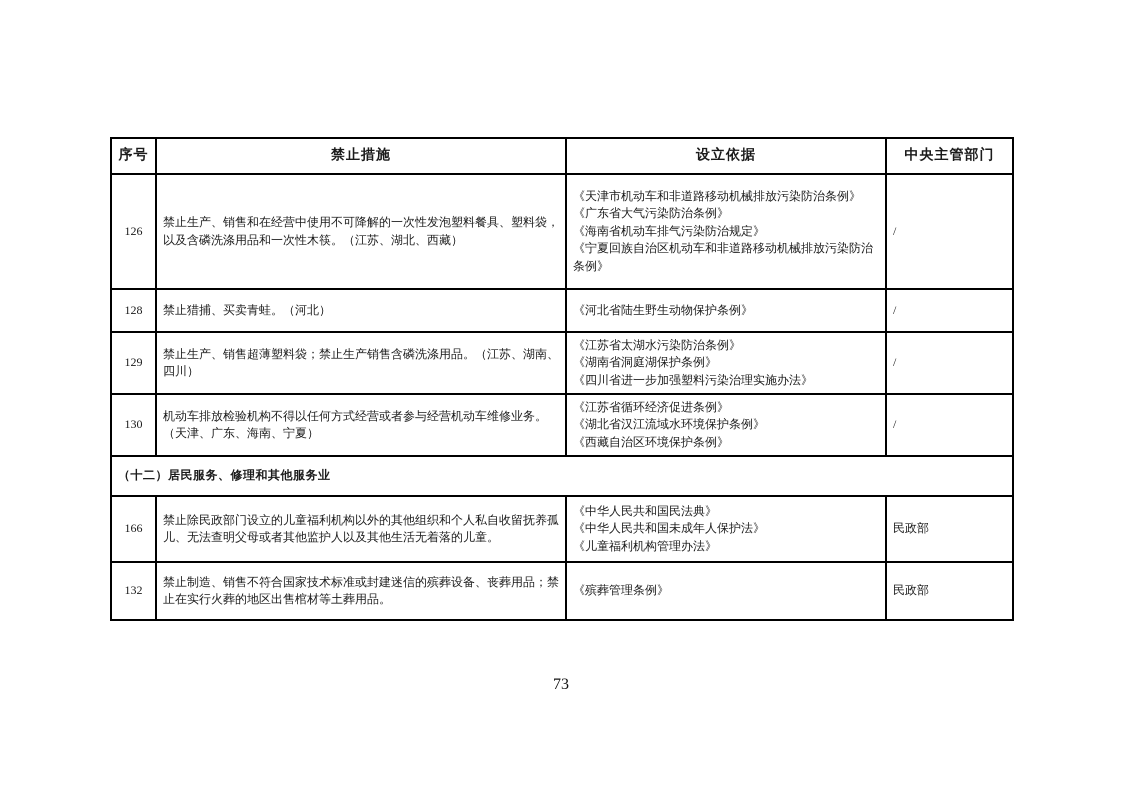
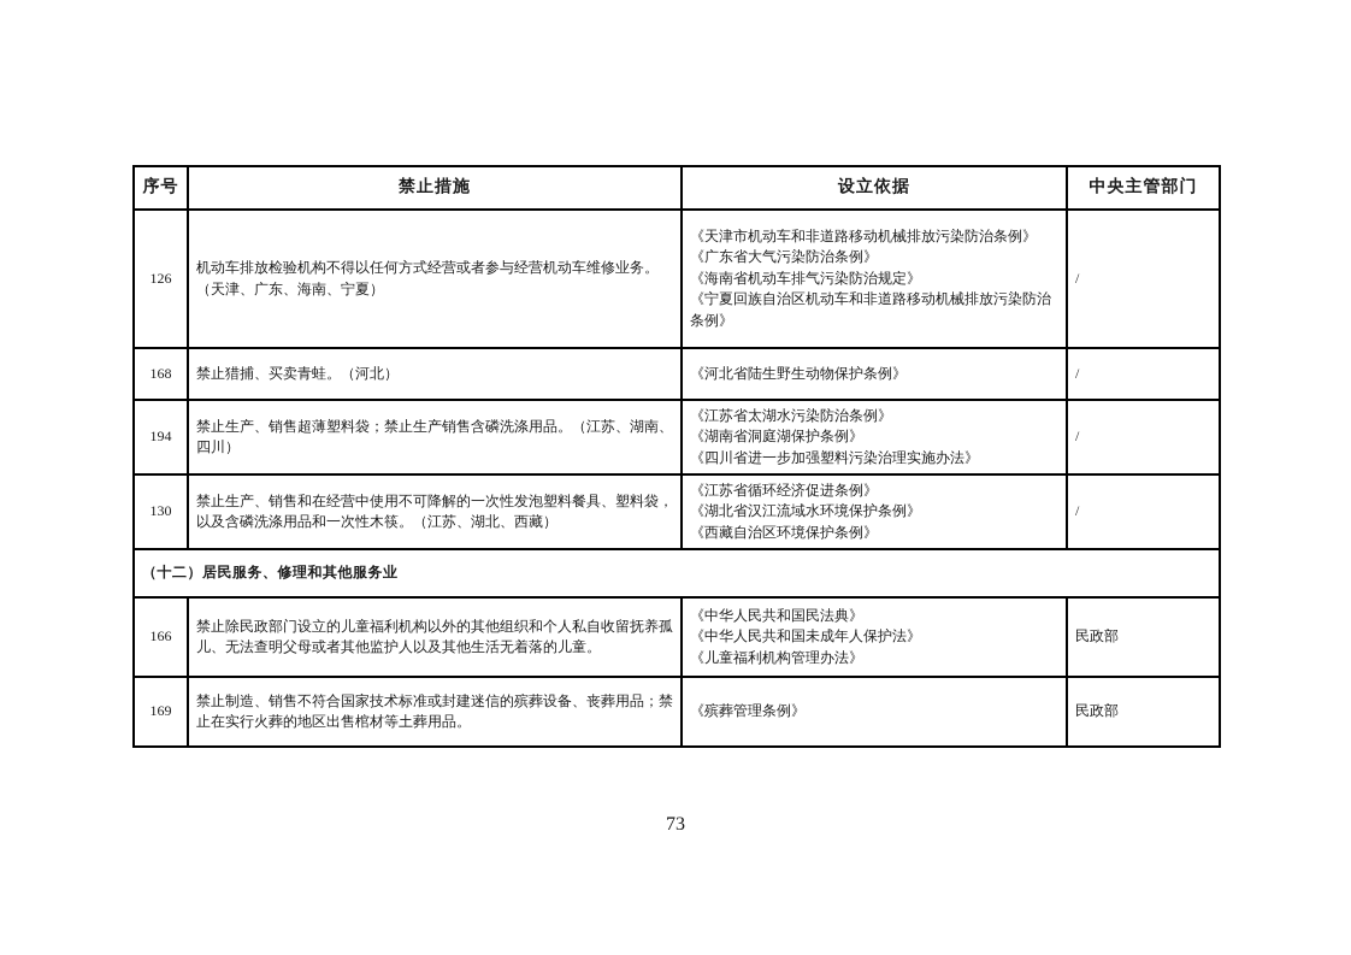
  序号	禁止措施	设立依据	中央主管部门
- 126	禁止生产、销售和在经营中使用不可降解的一次性发泡塑料餐具、塑料袋，以及含磷洗涤用品和一次性木筷。（江苏、湖北、西藏）	《天津市机动车和非道路移动机械排放污染防治条例》 《广东省大气污染防治条例》 《海南省机动车排气污染防治规定》 《宁夏回族自治区机动车和非道路移动机械排放污染防治条例》	/
+ 126	机动车排放检验机构不得以任何方式经营或者参与经营机动车维修业务。（天津、广东、海南、宁夏）	《天津市机动车和非道路移动机械排放污染防治条例》 《广东省大气污染防治条例》 《海南省机动车排气污染防治规定》 《宁夏回族自治区机动车和非道路移动机械排放污染防治条例》	/
- 128	禁止猎捕、买卖青蛙。（河北）	《河北省陆生野生动物保护条例》	/
+ 168	禁止猎捕、买卖青蛙。（河北）	《河北省陆生野生动物保护条例》	/
- 129	禁止生产、销售超薄塑料袋；禁止生产销售含磷洗涤用品。（江苏、湖南、四川）	《江苏省太湖水污染防治条例》 《湖南省洞庭湖保护条例》 《四川省进一步加强塑料污染治理实施办法》	/
+ 194	禁止生产、销售超薄塑料袋；禁止生产销售含磷洗涤用品。（江苏、湖南、四川）	《江苏省太湖水污染防治条例》 《湖南省洞庭湖保护条例》 《四川省进一步加强塑料污染治理实施办法》	/
- 130	机动车排放检验机构不得以任何方式经营或者参与经营机动车维修业务。（天津、广东、海南、宁夏）	《江苏省循环经济促进条例》 《湖北省汉江流域水环境保护条例》 《西藏自治区环境保护条例》	/
+ 130	禁止生产、销售和在经营中使用不可降解的一次性发泡塑料餐具、塑料袋，以及含磷洗涤用品和一次性木筷。（江苏、湖北、西藏）	《江苏省循环经济促进条例》 《湖北省汉江流域水环境保护条例》 《西藏自治区环境保护条例》	/
  （十二）居民服务、修理和其他服务业
  166	禁止除民政部门设立的儿童福利机构以外的其他组织和个人私自收留抚养孤儿、无法查明父母或者其他监护人以及其他生活无着落的儿童。	《中华人民共和国民法典》 《中华人民共和国未成年人保护法》 《儿童福利机构管理办法》	民政部
- 132	禁止制造、销售不符合国家技术标准或封建迷信的殡葬设备、丧葬用品；禁止在实行火葬的地区出售棺材等土葬用品。	《殡葬管理条例》	民政部
+ 169	禁止制造、销售不符合国家技术标准或封建迷信的殡葬设备、丧葬用品；禁止在实行火葬的地区出售棺材等土葬用品。	《殡葬管理条例》	民政部
  73
